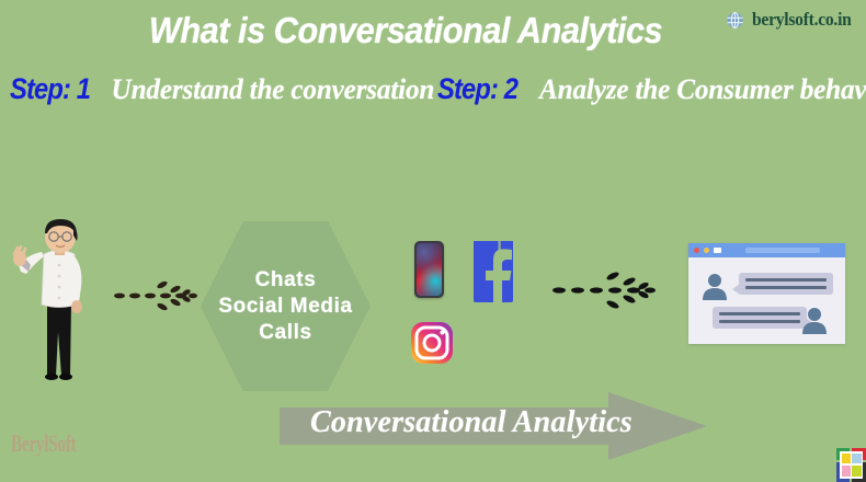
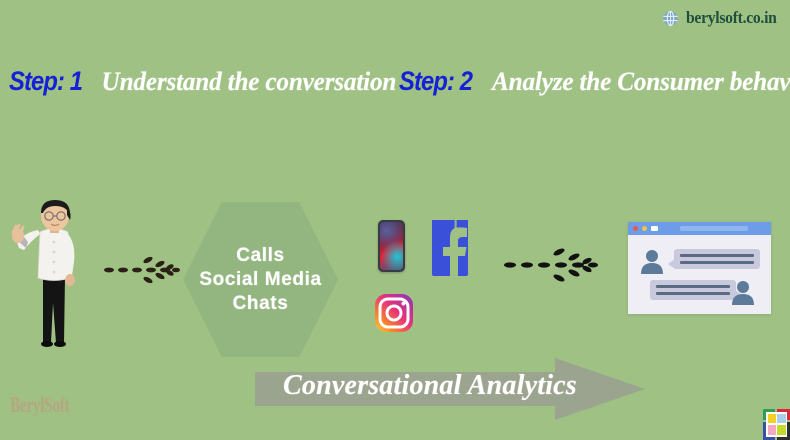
- What is Conversational Analytics
  berylsoft.co.in
  Step: 1
  Understand the conversation
  Step: 2
  Analyze the Consumer behav
- Chats
+ Calls
  Social Media
- Calls
+ Chats
  Conversational Analytics
  BerylSoft
